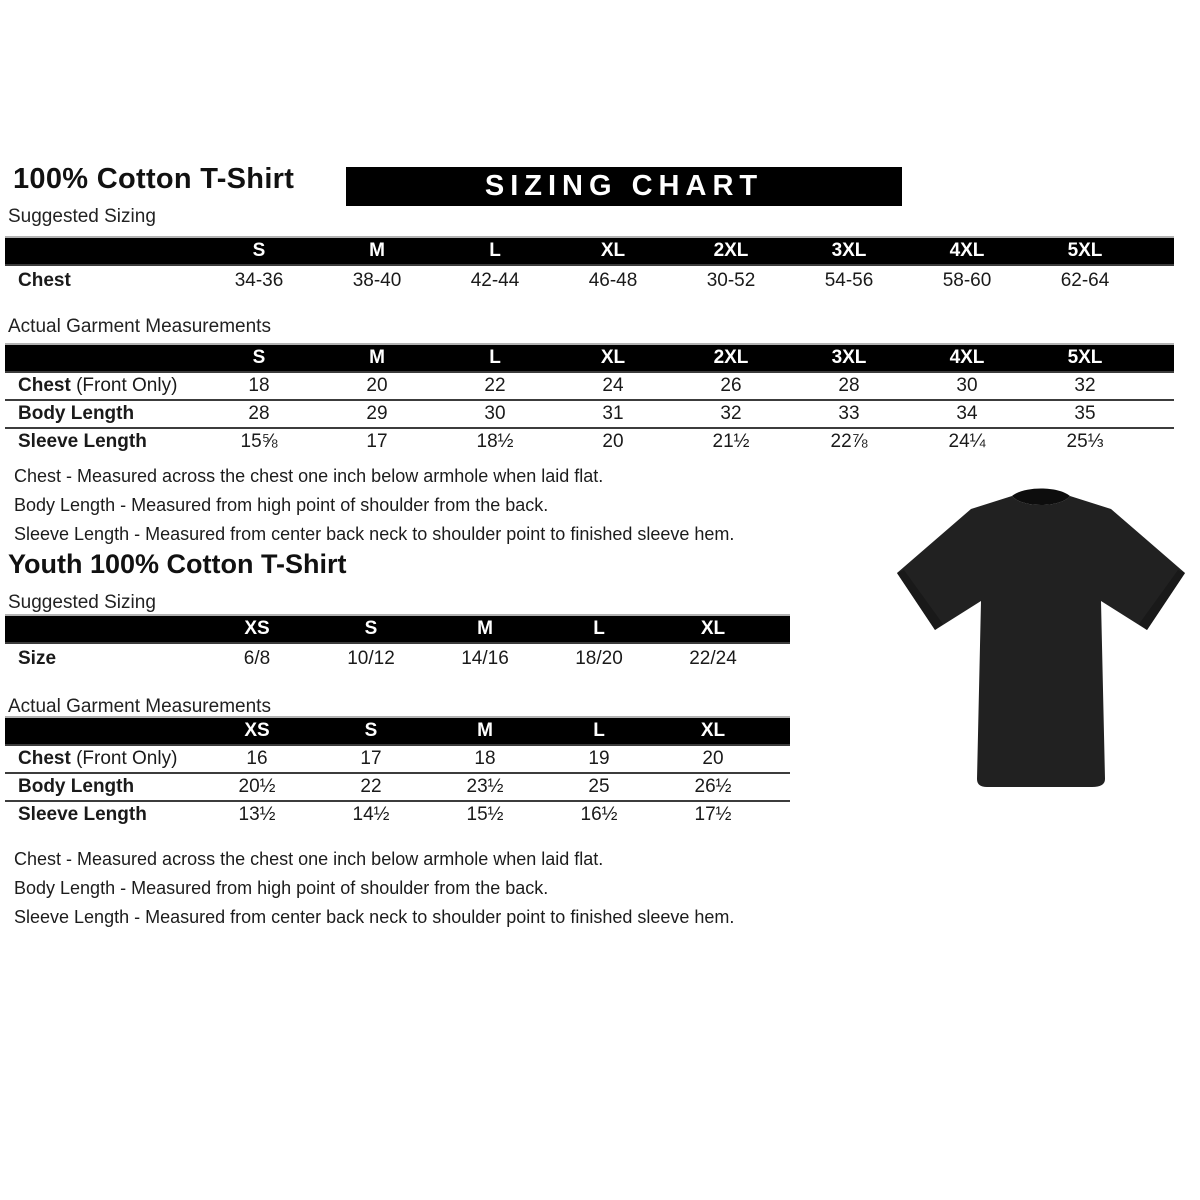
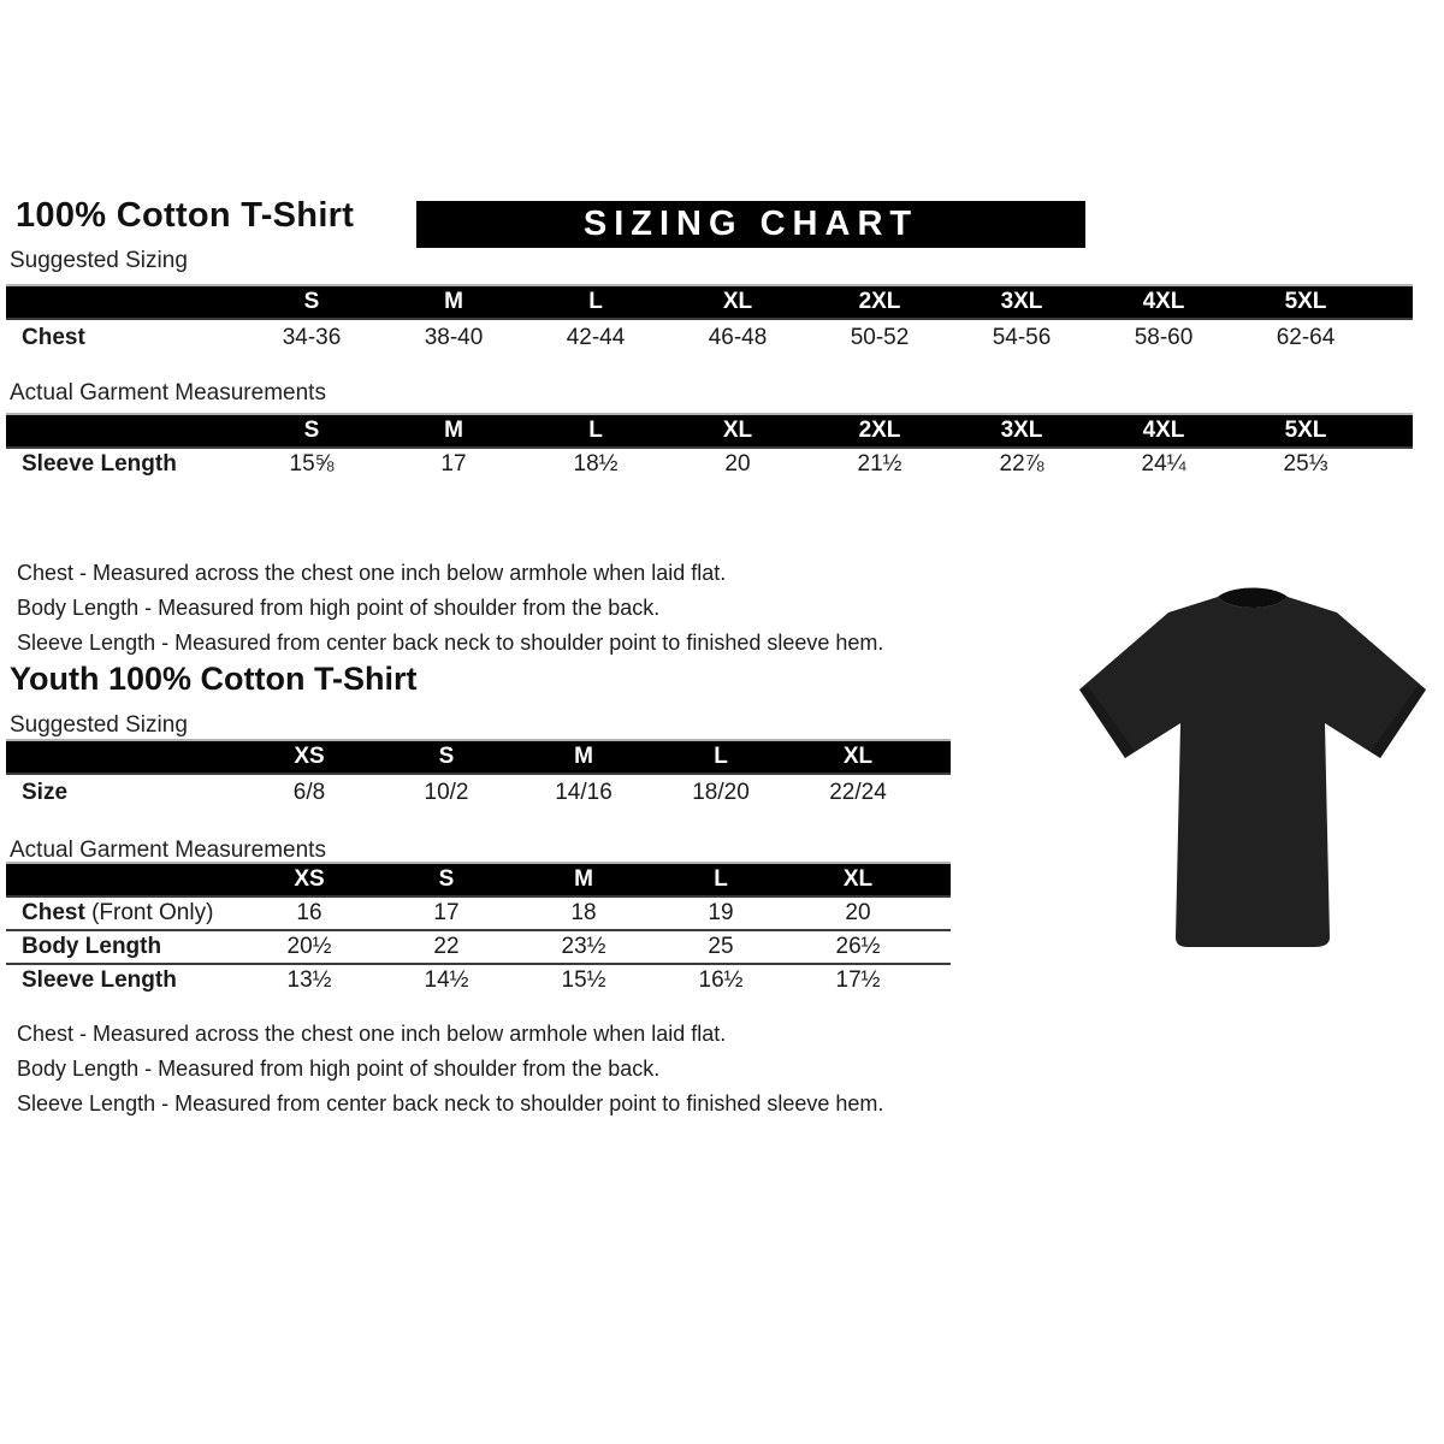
  100% Cotton T-Shirt
  SIZING CHART
  Suggested Sizing
  	S	M	L	XL	2XL	3XL	4XL	5XL
- Chest	34-36	38-40	42-44	46-48	30-52	54-56	58-60	62-64
+ Chest	34-36	38-40	42-44	46-48	50-52	54-56	58-60	62-64
  Actual Garment Measurements
  	S	M	L	XL	2XL	3XL	4XL	5XL
- Chest (Front Only)	18	20	22	24	26	28	30	32
- Body Length	28	29	30	31	32	33	34	35
  Sleeve Length	15⅝	17	18½	20	21½	22⅞	24¼	25⅓
  Chest - Measured across the chest one inch below armhole when laid flat.
  Body Length - Measured from high point of shoulder from the back.
  Sleeve Length - Measured from center back neck to shoulder point to finished sleeve hem.
  Youth 100% Cotton T-Shirt
  Suggested Sizing
  	XS	S	M	L	XL
- Size	6/8	10/12	14/16	18/20	22/24
+ Size	6/8	10/2	14/16	18/20	22/24
  Actual Garment Measurements
  	XS	S	M	L	XL
  Chest (Front Only)	16	17	18	19	20
  Body Length	20½	22	23½	25	26½
  Sleeve Length	13½	14½	15½	16½	17½
  Chest - Measured across the chest one inch below armhole when laid flat.
  Body Length - Measured from high point of shoulder from the back.
  Sleeve Length - Measured from center back neck to shoulder point to finished sleeve hem.
